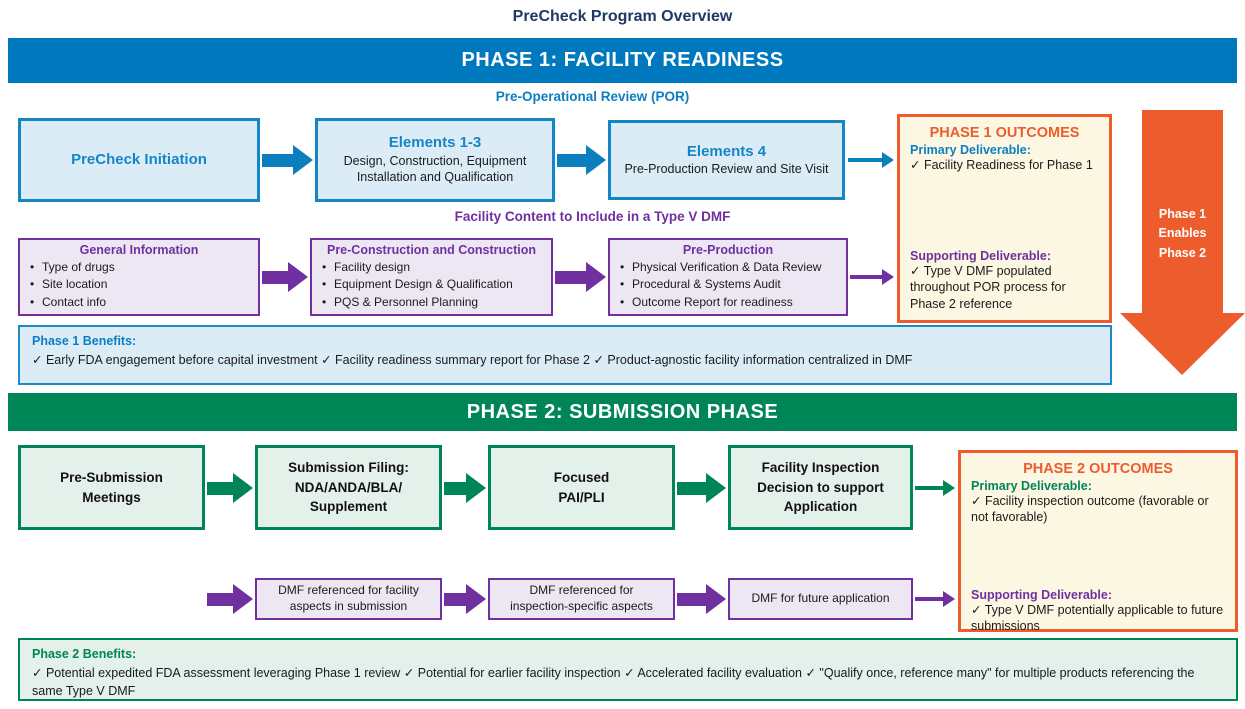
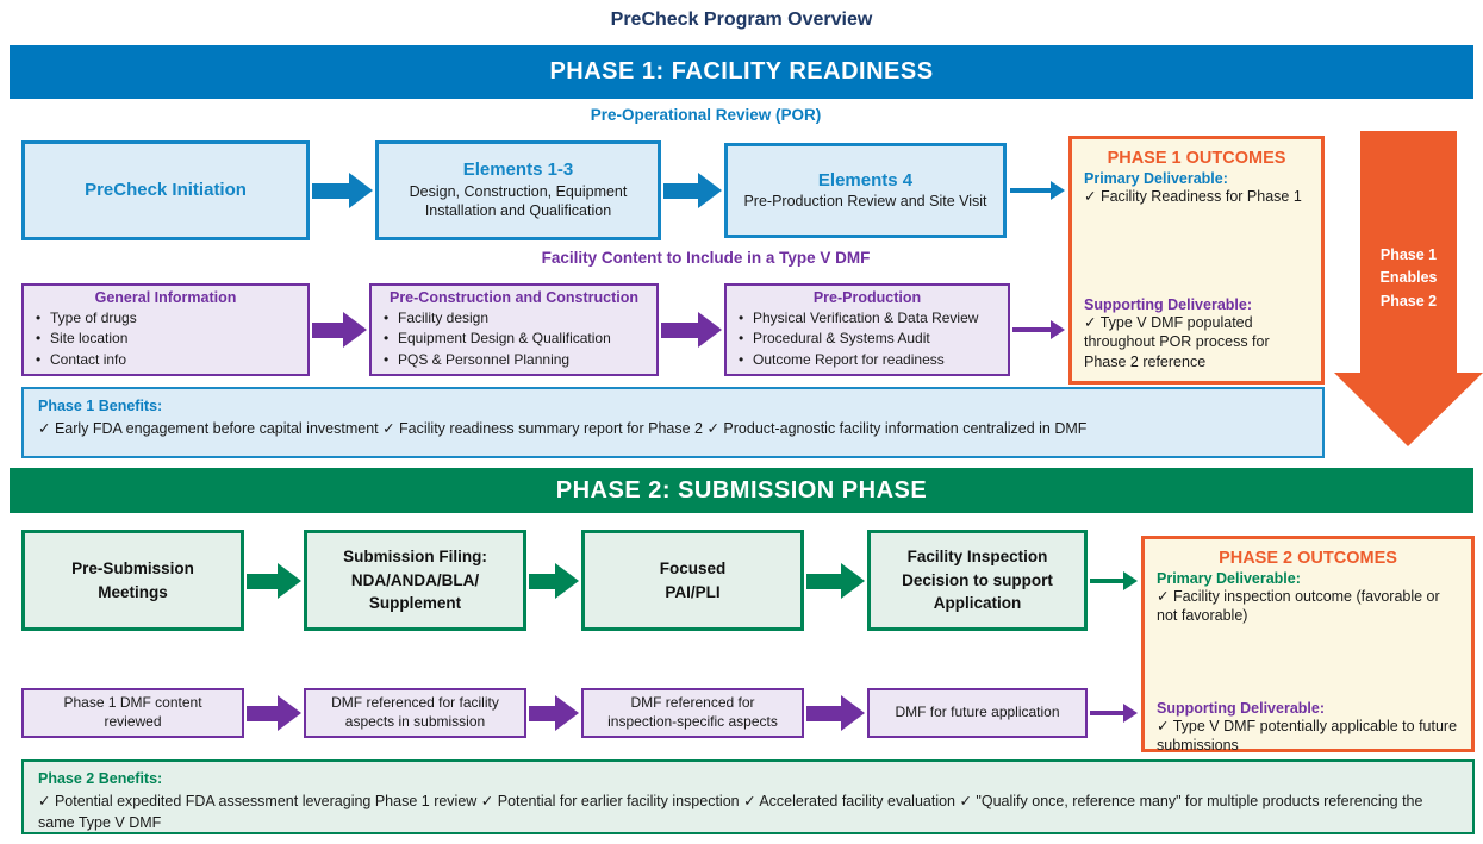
  PreCheck Program Overview
  PHASE 1: FACILITY READINESS
  Pre-Operational Review (POR)
  PreCheck Initiation
  Elements 1-3
  Design, Construction, Equipment Installation and Qualification
  Elements 4
  Pre-Production Review and Site Visit
  Facility Content to Include in a Type V DMF
  General Information
  Type of drugs
  Site location
  Contact info
  Pre-Construction and Construction
  Facility design
  Equipment Design & Qualification
  PQS & Personnel Planning
  Pre-Production
  Physical Verification & Data Review
  Procedural & Systems Audit
  Outcome Report for readiness
  PHASE 1 OUTCOMES
  Primary Deliverable:
  ✓ Facility Readiness for Phase 1
  Supporting Deliverable:
  ✓ Type V DMF populated throughout POR process for Phase 2 reference
  Phase 1
  Enables
  Phase 2
  Phase 1 Benefits:
  ✓ Early FDA engagement before capital investment ✓ Facility readiness summary report for Phase 2 ✓ Product-agnostic facility information centralized in DMF
  PHASE 2: SUBMISSION PHASE
  Pre-Submission
  Meetings
  Submission Filing:
  NDA/ANDA/BLA/
  Supplement
  Focused
  PAI/PLI
  Facility Inspection
  Decision to support
  Application
+ Phase 1 DMF content
+ reviewed
  DMF referenced for facility
  aspects in submission
  DMF referenced for
  inspection-specific aspects
  DMF for future application
  PHASE 2 OUTCOMES
  Primary Deliverable:
  ✓ Facility inspection outcome (favorable or not favorable)
  Supporting Deliverable:
  ✓ Type V DMF potentially applicable to future submissions
  Phase 2 Benefits:
  ✓ Potential expedited FDA assessment leveraging Phase 1 review ✓ Potential for earlier facility inspection ✓ Accelerated facility evaluation ✓ "Qualify once, reference many" for multiple products referencing the same Type V DMF
